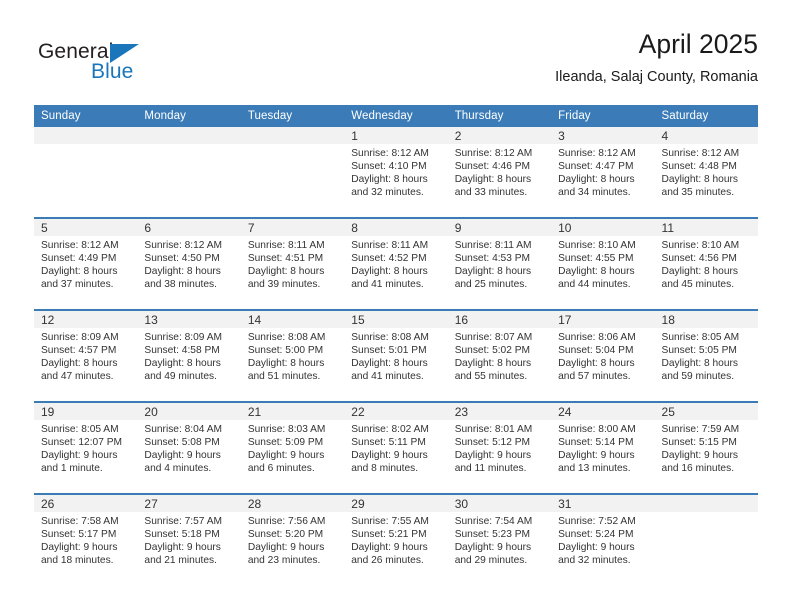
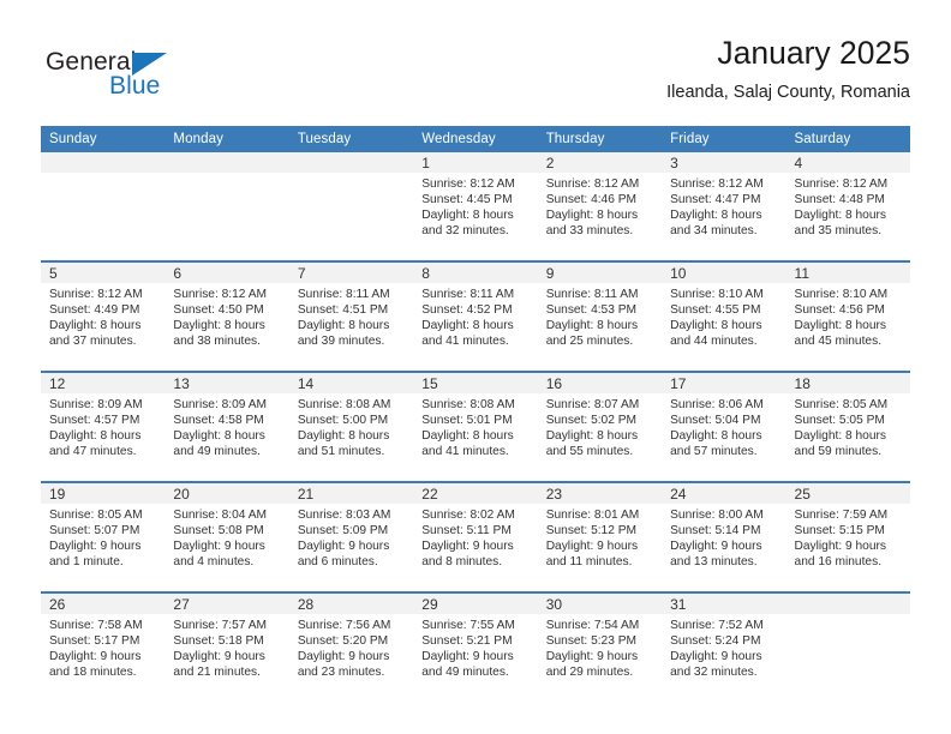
  General
  Blue
- April 2025
+ January 2025
  Ileanda, Salaj County, Romania
  Sunday	Monday	Tuesday	Wednesday	Thursday	Friday	Saturday
- 			1Sunrise: 8:12 AMSunset: 4:10 PMDaylight: 8 hoursand 32 minutes.	2Sunrise: 8:12 AMSunset: 4:46 PMDaylight: 8 hoursand 33 minutes.	3Sunrise: 8:12 AMSunset: 4:47 PMDaylight: 8 hoursand 34 minutes.	4Sunrise: 8:12 AMSunset: 4:48 PMDaylight: 8 hoursand 35 minutes.
+ 			1Sunrise: 8:12 AMSunset: 4:45 PMDaylight: 8 hoursand 32 minutes.	2Sunrise: 8:12 AMSunset: 4:46 PMDaylight: 8 hoursand 33 minutes.	3Sunrise: 8:12 AMSunset: 4:47 PMDaylight: 8 hoursand 34 minutes.	4Sunrise: 8:12 AMSunset: 4:48 PMDaylight: 8 hoursand 35 minutes.
  5Sunrise: 8:12 AMSunset: 4:49 PMDaylight: 8 hoursand 37 minutes.	6Sunrise: 8:12 AMSunset: 4:50 PMDaylight: 8 hoursand 38 minutes.	7Sunrise: 8:11 AMSunset: 4:51 PMDaylight: 8 hoursand 39 minutes.	8Sunrise: 8:11 AMSunset: 4:52 PMDaylight: 8 hoursand 41 minutes.	9Sunrise: 8:11 AMSunset: 4:53 PMDaylight: 8 hoursand 25 minutes.	10Sunrise: 8:10 AMSunset: 4:55 PMDaylight: 8 hoursand 44 minutes.	11Sunrise: 8:10 AMSunset: 4:56 PMDaylight: 8 hoursand 45 minutes.
  12Sunrise: 8:09 AMSunset: 4:57 PMDaylight: 8 hoursand 47 minutes.	13Sunrise: 8:09 AMSunset: 4:58 PMDaylight: 8 hoursand 49 minutes.	14Sunrise: 8:08 AMSunset: 5:00 PMDaylight: 8 hoursand 51 minutes.	15Sunrise: 8:08 AMSunset: 5:01 PMDaylight: 8 hoursand 41 minutes.	16Sunrise: 8:07 AMSunset: 5:02 PMDaylight: 8 hoursand 55 minutes.	17Sunrise: 8:06 AMSunset: 5:04 PMDaylight: 8 hoursand 57 minutes.	18Sunrise: 8:05 AMSunset: 5:05 PMDaylight: 8 hoursand 59 minutes.
- 19Sunrise: 8:05 AMSunset: 12:07 PMDaylight: 9 hoursand 1 minute.	20Sunrise: 8:04 AMSunset: 5:08 PMDaylight: 9 hoursand 4 minutes.	21Sunrise: 8:03 AMSunset: 5:09 PMDaylight: 9 hoursand 6 minutes.	22Sunrise: 8:02 AMSunset: 5:11 PMDaylight: 9 hoursand 8 minutes.	23Sunrise: 8:01 AMSunset: 5:12 PMDaylight: 9 hoursand 11 minutes.	24Sunrise: 8:00 AMSunset: 5:14 PMDaylight: 9 hoursand 13 minutes.	25Sunrise: 7:59 AMSunset: 5:15 PMDaylight: 9 hoursand 16 minutes.
+ 19Sunrise: 8:05 AMSunset: 5:07 PMDaylight: 9 hoursand 1 minute.	20Sunrise: 8:04 AMSunset: 5:08 PMDaylight: 9 hoursand 4 minutes.	21Sunrise: 8:03 AMSunset: 5:09 PMDaylight: 9 hoursand 6 minutes.	22Sunrise: 8:02 AMSunset: 5:11 PMDaylight: 9 hoursand 8 minutes.	23Sunrise: 8:01 AMSunset: 5:12 PMDaylight: 9 hoursand 11 minutes.	24Sunrise: 8:00 AMSunset: 5:14 PMDaylight: 9 hoursand 13 minutes.	25Sunrise: 7:59 AMSunset: 5:15 PMDaylight: 9 hoursand 16 minutes.
- 26Sunrise: 7:58 AMSunset: 5:17 PMDaylight: 9 hoursand 18 minutes.	27Sunrise: 7:57 AMSunset: 5:18 PMDaylight: 9 hoursand 21 minutes.	28Sunrise: 7:56 AMSunset: 5:20 PMDaylight: 9 hoursand 23 minutes.	29Sunrise: 7:55 AMSunset: 5:21 PMDaylight: 9 hoursand 26 minutes.	30Sunrise: 7:54 AMSunset: 5:23 PMDaylight: 9 hoursand 29 minutes.	31Sunrise: 7:52 AMSunset: 5:24 PMDaylight: 9 hoursand 32 minutes.
+ 26Sunrise: 7:58 AMSunset: 5:17 PMDaylight: 9 hoursand 18 minutes.	27Sunrise: 7:57 AMSunset: 5:18 PMDaylight: 9 hoursand 21 minutes.	28Sunrise: 7:56 AMSunset: 5:20 PMDaylight: 9 hoursand 23 minutes.	29Sunrise: 7:55 AMSunset: 5:21 PMDaylight: 9 hoursand 49 minutes.	30Sunrise: 7:54 AMSunset: 5:23 PMDaylight: 9 hoursand 29 minutes.	31Sunrise: 7:52 AMSunset: 5:24 PMDaylight: 9 hoursand 32 minutes.
